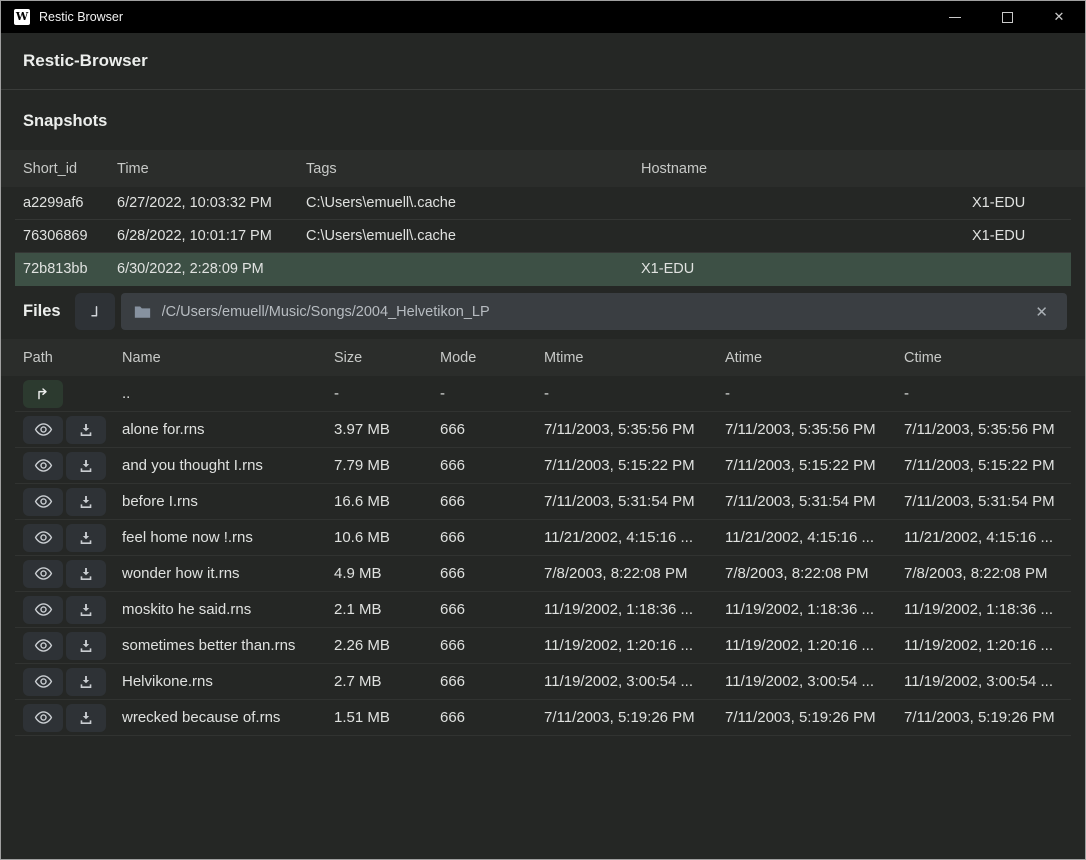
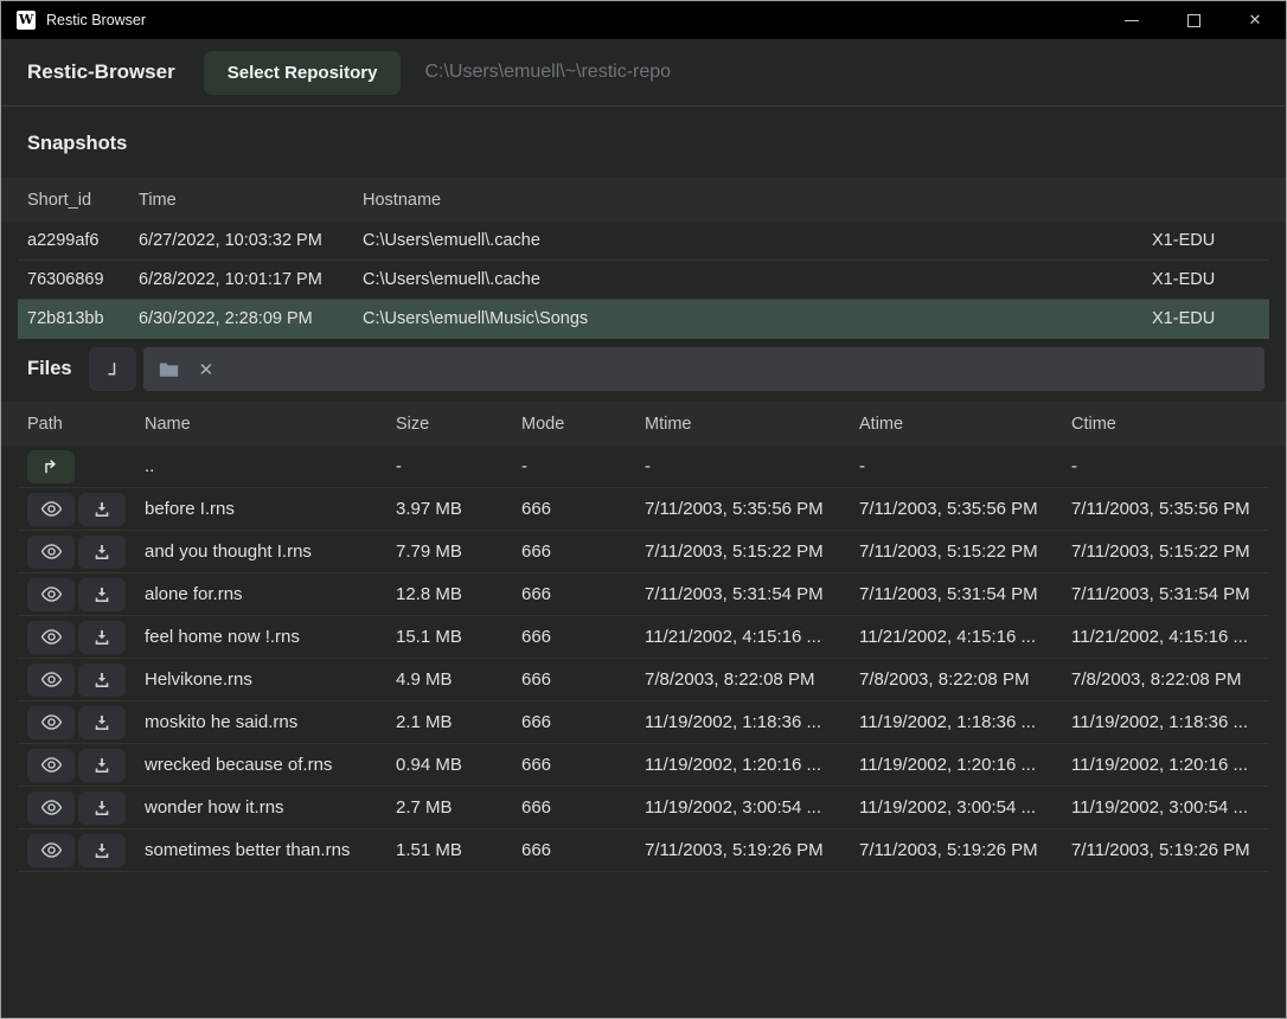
  W
  Restic Browser
  ✕
  Restic-Browser
+ Select Repository
+ C:\Users\emuell\~\restic-repo
  Snapshots
  Short_id
  Time
- Tags
  Hostname
  a2299af6
  6/27/2022, 10:03:32 PM
  C:\Users\emuell\.cache
  X1-EDU
  76306869
  6/28/2022, 10:01:17 PM
  C:\Users\emuell\.cache
  X1-EDU
  72b813bb
  6/30/2022, 2:28:09 PM
+ C:\Users\emuell\Music\Songs
  X1-EDU
  Files
- /C/Users/emuell/Music/Songs/2004_Helvetikon_LP
  ✕
  Path
  Name
  Size
  Mode
  Mtime
  Atime
  Ctime
  ..
  -
  -
  -
  -
  -
- alone for.rns
+ before I.rns
  3.97 MB
  666
  7/11/2003, 5:35:56 PM
  7/11/2003, 5:35:56 PM
  7/11/2003, 5:35:56 PM
  and you thought I.rns
  7.79 MB
  666
  7/11/2003, 5:15:22 PM
  7/11/2003, 5:15:22 PM
  7/11/2003, 5:15:22 PM
- before I.rns
+ alone for.rns
- 16.6 MB
+ 12.8 MB
  666
  7/11/2003, 5:31:54 PM
  7/11/2003, 5:31:54 PM
  7/11/2003, 5:31:54 PM
  feel home now !.rns
- 10.6 MB
+ 15.1 MB
  666
  11/21/2002, 4:15:16 ...
  11/21/2002, 4:15:16 ...
  11/21/2002, 4:15:16 ...
- wonder how it.rns
+ Helvikone.rns
  4.9 MB
  666
  7/8/2003, 8:22:08 PM
  7/8/2003, 8:22:08 PM
  7/8/2003, 8:22:08 PM
  moskito he said.rns
  2.1 MB
  666
  11/19/2002, 1:18:36 ...
  11/19/2002, 1:18:36 ...
  11/19/2002, 1:18:36 ...
- sometimes better than.rns
+ wrecked because of.rns
- 2.26 MB
+ 0.94 MB
  666
  11/19/2002, 1:20:16 ...
  11/19/2002, 1:20:16 ...
  11/19/2002, 1:20:16 ...
- Helvikone.rns
+ wonder how it.rns
  2.7 MB
  666
  11/19/2002, 3:00:54 ...
  11/19/2002, 3:00:54 ...
  11/19/2002, 3:00:54 ...
- wrecked because of.rns
+ sometimes better than.rns
  1.51 MB
  666
  7/11/2003, 5:19:26 PM
  7/11/2003, 5:19:26 PM
  7/11/2003, 5:19:26 PM
